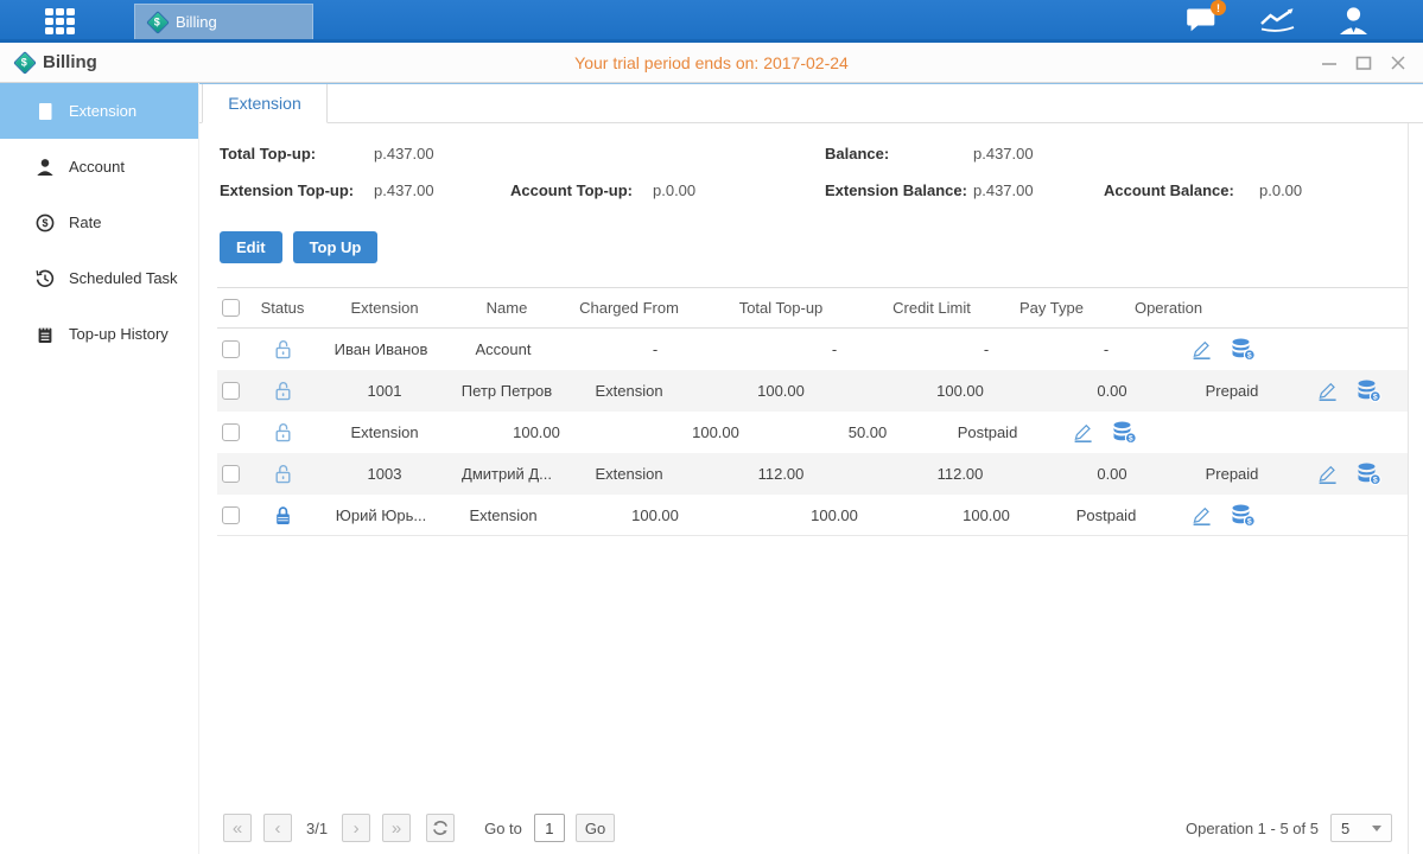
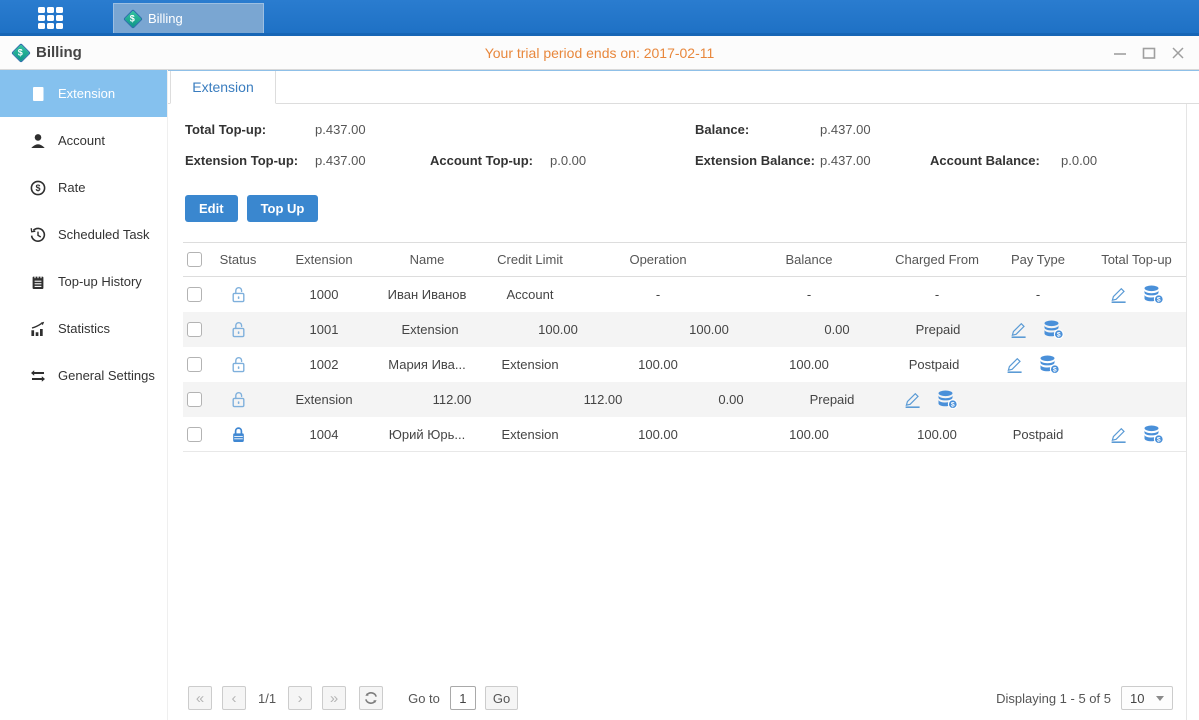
  Billing
- !
  Billing
- Your trial period ends on: 2017-02-24
+ Your trial period ends on: 2017-02-11
  Extension
  Account
  $
  Rate
  Scheduled Task
  Top-up History
+ Statistics
+ General Settings
  Extension
  Total Top-up:
  p.437.00
  Extension Top-up:
  p.437.00
  Account Top-up:
  p.0.00
  Balance:
  p.437.00
  Extension Balance:
  p.437.00
  Account Balance:
  p.0.00
  Edit
  Top Up
  Status
  Extension
  Name
- Charged From
+ Credit Limit
- Total Top-up
+ Operation
+ Balance
- Credit Limit
+ Charged From
  Pay Type
- Operation
+ Total Top-up
+ 1000
  Иван Иванов
  Account
  -
  -
  -
  -
  1001
- Петр Петров
  Extension
  100.00
  100.00
  0.00
  Prepaid
+ 1002
+ Мария Ива...
  Extension
  100.00
  100.00
- 50.00
  Postpaid
- 1003
- Дмитрий Д...
  Extension
  112.00
  112.00
  0.00
  Prepaid
+ 1004
  Юрий Юрь...
  Extension
  100.00
  100.00
  100.00
  Postpaid
  «
  ‹
- 3/1
+ 1/1
  ›
  »
  Go to
  1
  Go
- Operation 1 - 5 of 5
+ Displaying 1 - 5 of 5
- 5
+ 10
